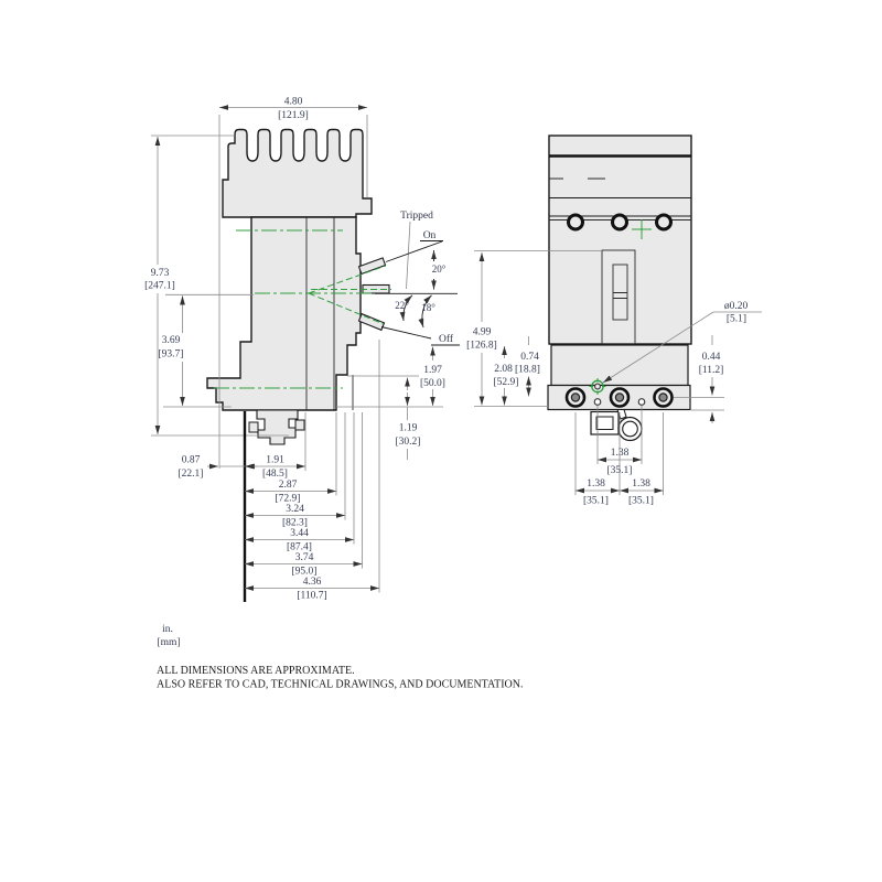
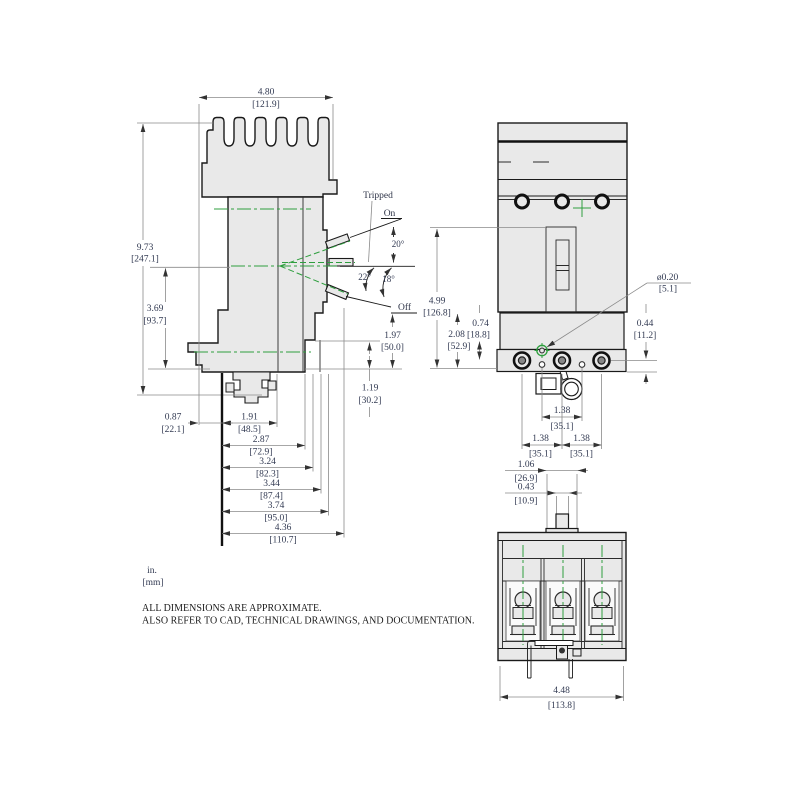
  Tripped
  On
  20°
  22°
  18°
  Off
  4.80
  [121.9]
  9.73
  [247.1]
  3.69
  [93.7]
  1.97
  [50.0]
  1.19
  [30.2]
  0.87
  [22.1]
  1.91
  [48.5]
  2.87
  [72.9]
  3.24
  [82.3]
  3.44
  [87.4]
  3.74
  [95.0]
  4.36
  [110.7]
  4.99
  [126.8]
  2.08
  [52.9]
  0.74
  [18.8]
  0.44
  [11.2]
  ø0.20
  [5.1]
  1.38
  [35.1]
  1.38
  [35.1]
  1.38
  [35.1]
+ 1.06
+ [26.9]
+ 0.43
+ [10.9]
+ 4.48
+ [113.8]
  in.
  [mm]
  ALL DIMENSIONS ARE APPROXIMATE.
  ALSO REFER TO CAD, TECHNICAL DRAWINGS, AND DOCUMENTATION.
